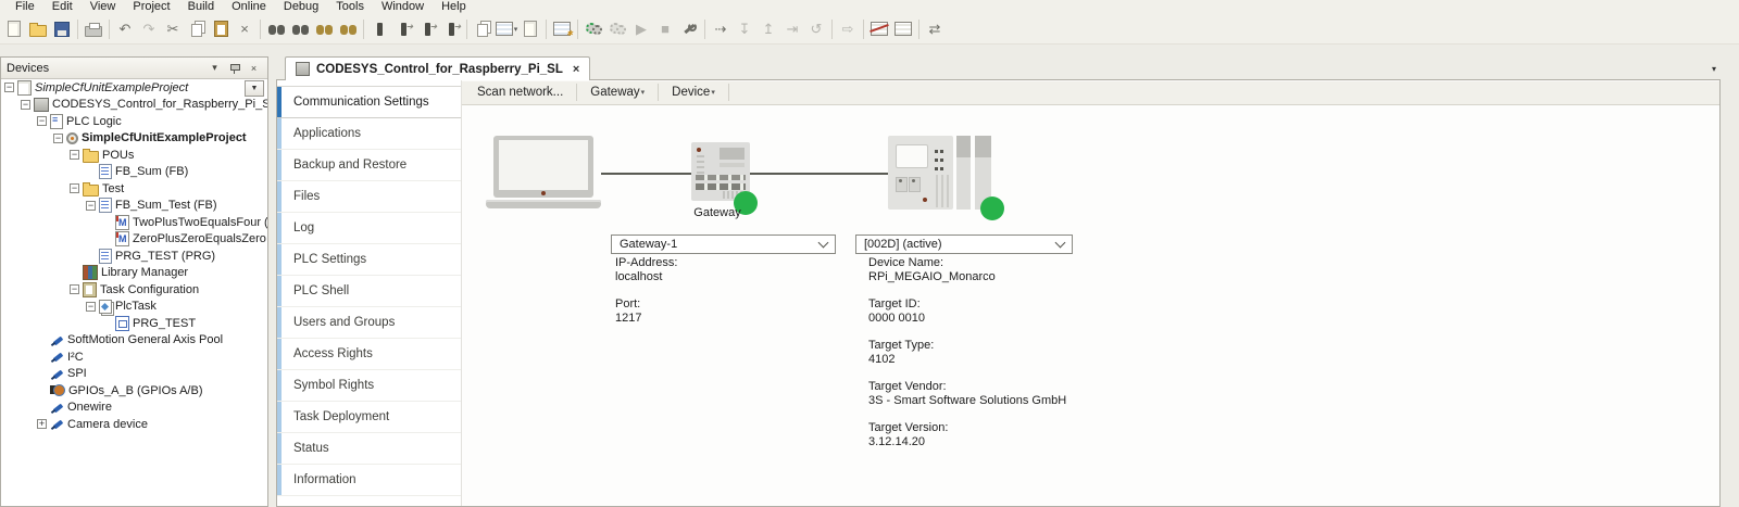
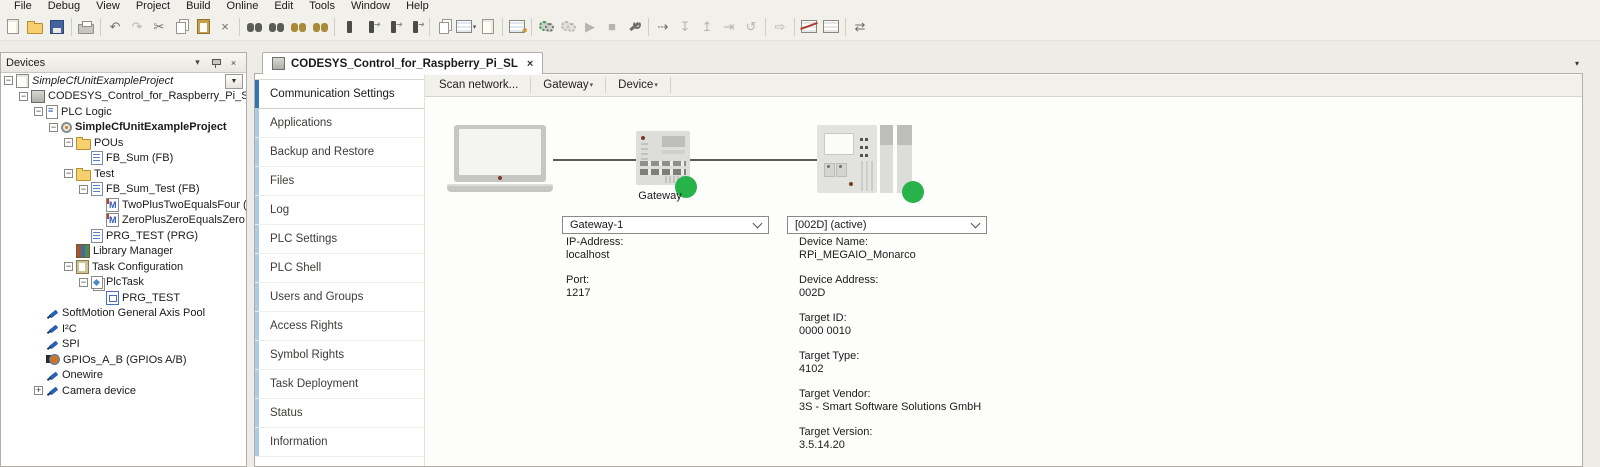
  File
- Edit
+ Debug
  View
  Project
  Build
  Online
- Debug
+ Edit
  Tools
  Window
  Help
  ↶
  ↷
  ✂
  ×
  ▶
  ■
  ⇢
  ↧
  ↥
  ⇥
  ↺
  ⇨
  ⇄
  Devices
  ▾
  ×
  −
  SimpleCfUnitExampleProject
  −
  CODESYS_Control_for_Raspberry_Pi_S
  −
  PLC Logic
  −
  SimpleCfUnitExampleProject
  −
  POUs
  FB_Sum (FB)
  −
  Test
  −
  FB_Sum_Test (FB)
  TwoPlusTwoEqualsFour (
  ZeroPlusZeroEqualsZero
  PRG_TEST (PRG)
  Library Manager
  −
  Task Configuration
  −
  PlcTask
  PRG_TEST
  SoftMotion General Axis Pool
  I²C
  SPI
  GPIOs_A_B (GPIOs A/B)
  Onewire
  +
  Camera device
  CODESYS_Control_for_Raspberry_Pi_SL
  ×
  ▾
  Communication Settings
  Applications
  Backup and Restore
  Files
  Log
  PLC Settings
  PLC Shell
  Users and Groups
  Access Rights
  Symbol Rights
  Task Deployment
  Status
  Information
  Scan network...
  Gateway
  Device
  Gateway
  Gateway-1
  [002D] (active)
  IP-Address:
  localhost
  Port:
  1217
  Device Name:
  RPi_MEGAIO_Monarco
+ Device Address:
+ 002D
  Target ID:
  0000 0010
  Target Type:
  4102
  Target Vendor:
  3S - Smart Software Solutions GmbH
  Target Version:
- 3.12.14.20
+ 3.5.14.20
